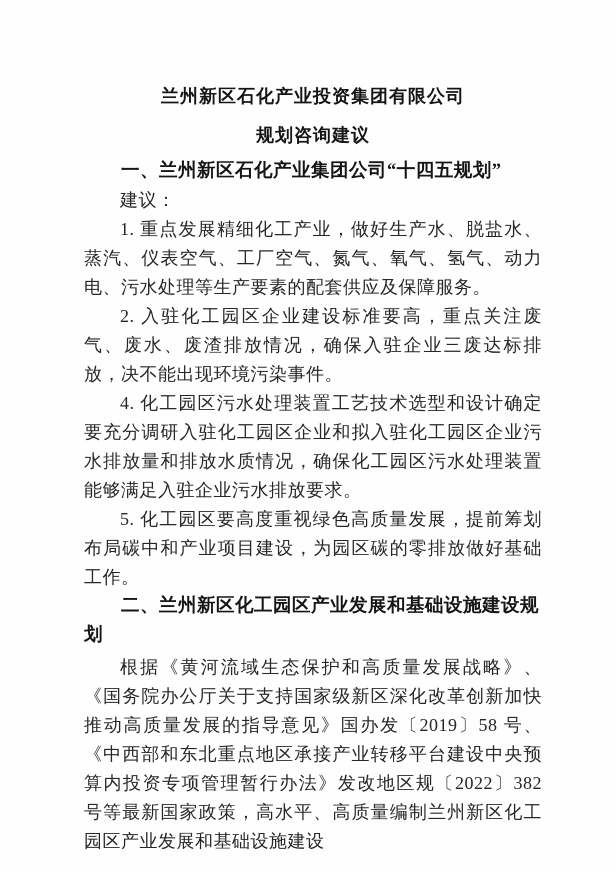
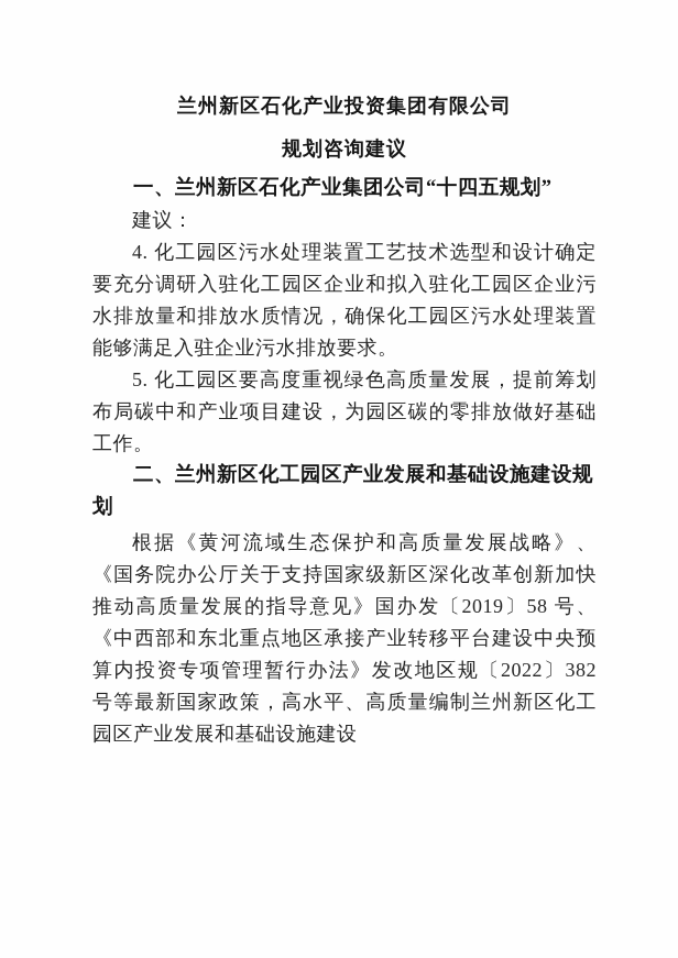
  兰州新区石化产业投资集团有限公司
  规划咨询建议
  一、兰州新区石化产业集团公司“十四五规划”
  建议：
- 1. 重点发展精细化工产业，做好生产水、脱盐水、蒸汽、仪表空气、工厂空气、氮气、氧气、氢气、动力电、污水处理等生产要素的配套供应及保障服务。
- 2. 入驻化工园区企业建设标准要高，重点关注废气、废水、废渣排放情况，确保入驻企业三废达标排放，决不能出现环境污染事件。
  4. 化工园区污水处理装置工艺技术选型和设计确定要充分调研入驻化工园区企业和拟入驻化工园区企业污水排放量和排放水质情况，确保化工园区污水处理装置能够满足入驻企业污水排放要求。
  5. 化工园区要高度重视绿色高质量发展，提前筹划布局碳中和产业项目建设，为园区碳的零排放做好基础工作。
  二、兰州新区化工园区产业发展和基础设施建设规划
  根据《黄河流域生态保护和高质量发展战略》、《国务院办公厅关于支持国家级新区深化改革创新加快推动高质量发展的指导意见》国办发〔2019〕58 号、《中西部和东北重点地区承接产业转移平台建设中央预算内投资专项管理暂行办法》发改地区规〔2022〕382 号等最新国家政策，高水平、高质量编制兰州新区化工园区产业发展和基础设施建设
